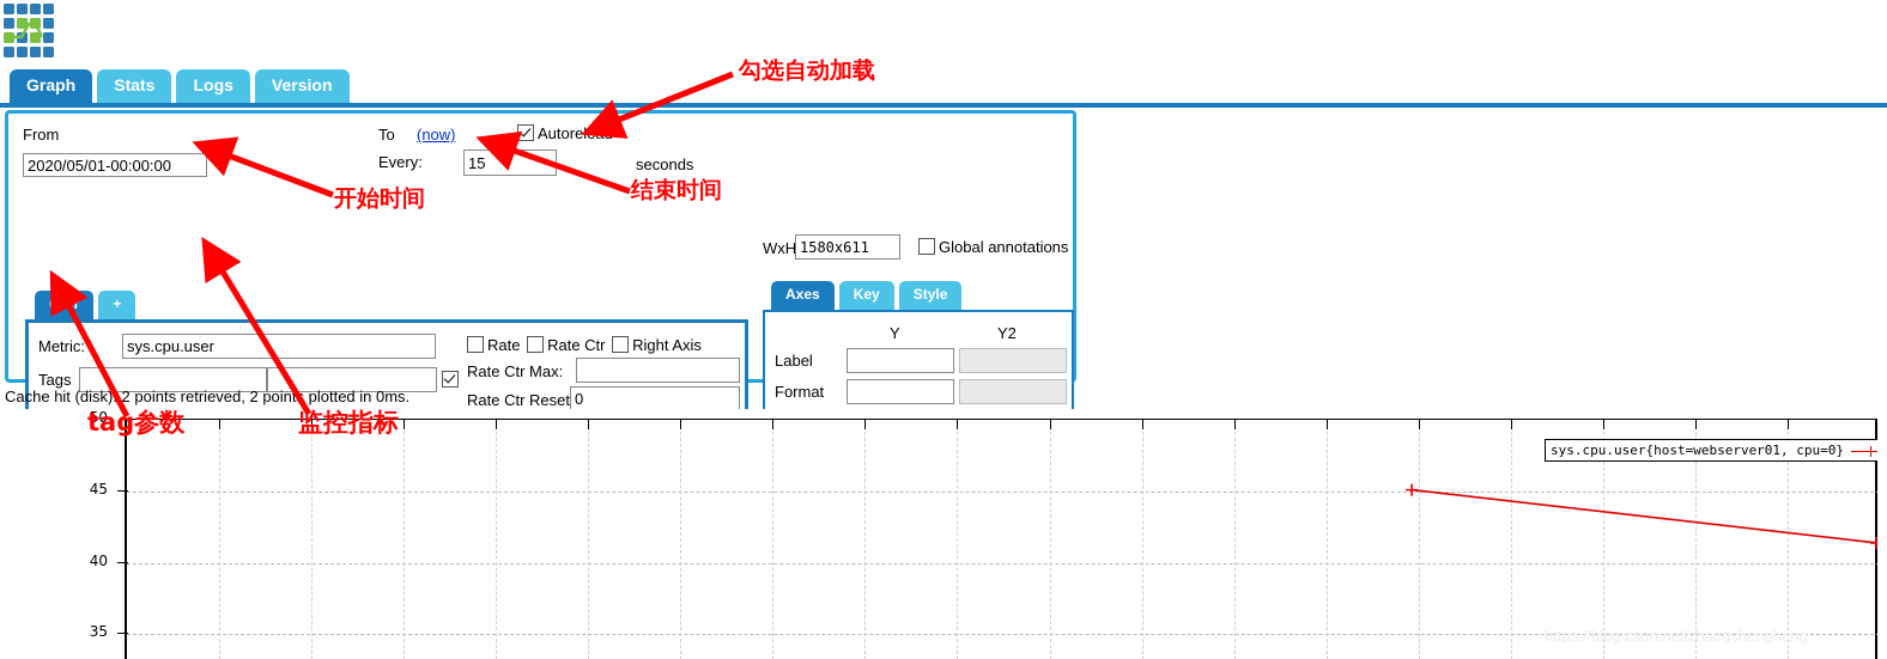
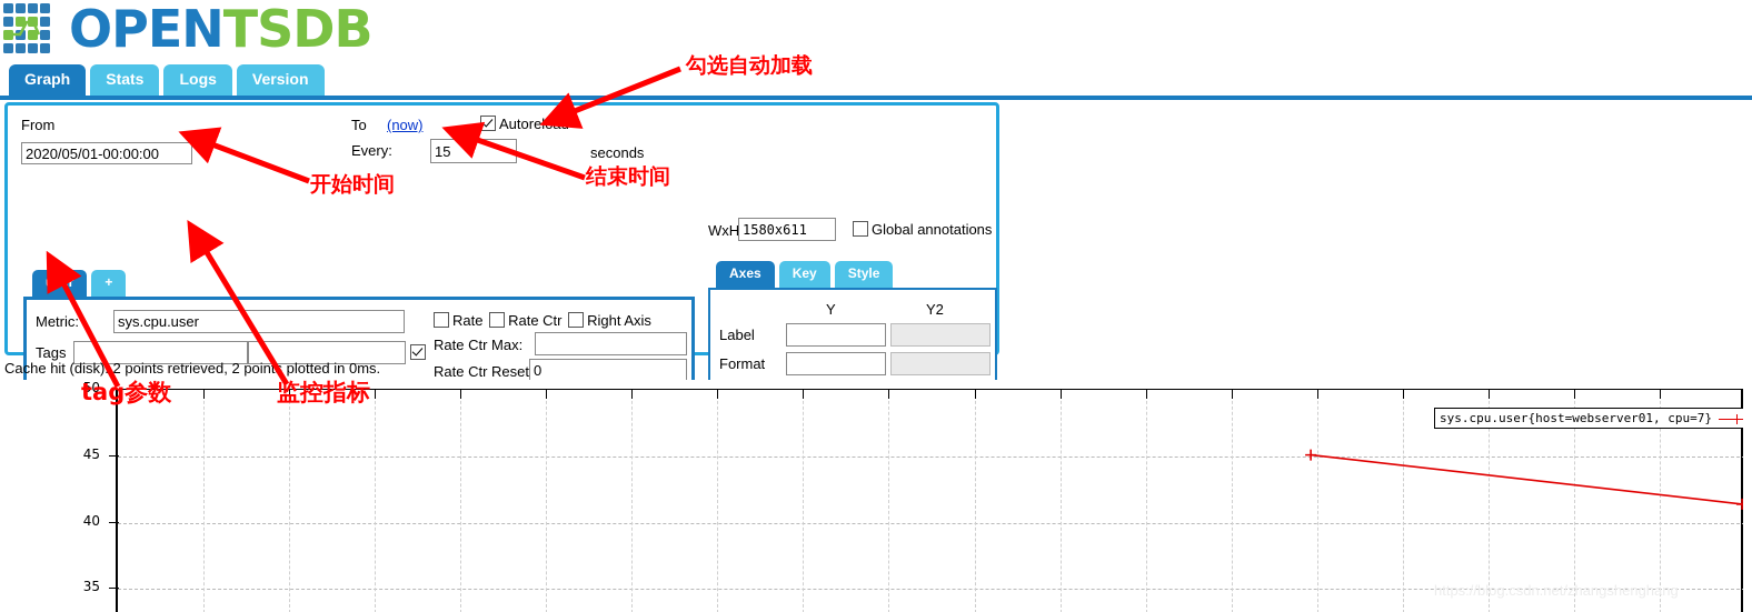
+ OPENTSDB
  Graph Stats Logs Version
  From
  2020/05/01-00:00:00
  To
  (now)
  Every:
  15
  seconds
  Autorelad
  usr +
  Metric:
  sys.cpu.user
  Tags
  Rate Rate Ctr Right Axis
  Rate Ctr Max:
  Rate Ctr Reset
  0
  WxH
  1580x611
  Global annotations
  Axes Key Style
  Y
  Y2
  Label
  Format
  Cache hit (disk) 2 points retrieved, 2 point plotted in 0ms.
- sys.cpu.user{host=webserver01, cpu=0}
+ sys.cpu.user{host=webserver01, cpu=7}
  50
  45
  40
  35
  https://blog.csdn.net/zhangshenghang
  勾选自动加载
  结束时间
  开始时间
  tag参数
  监控指标
